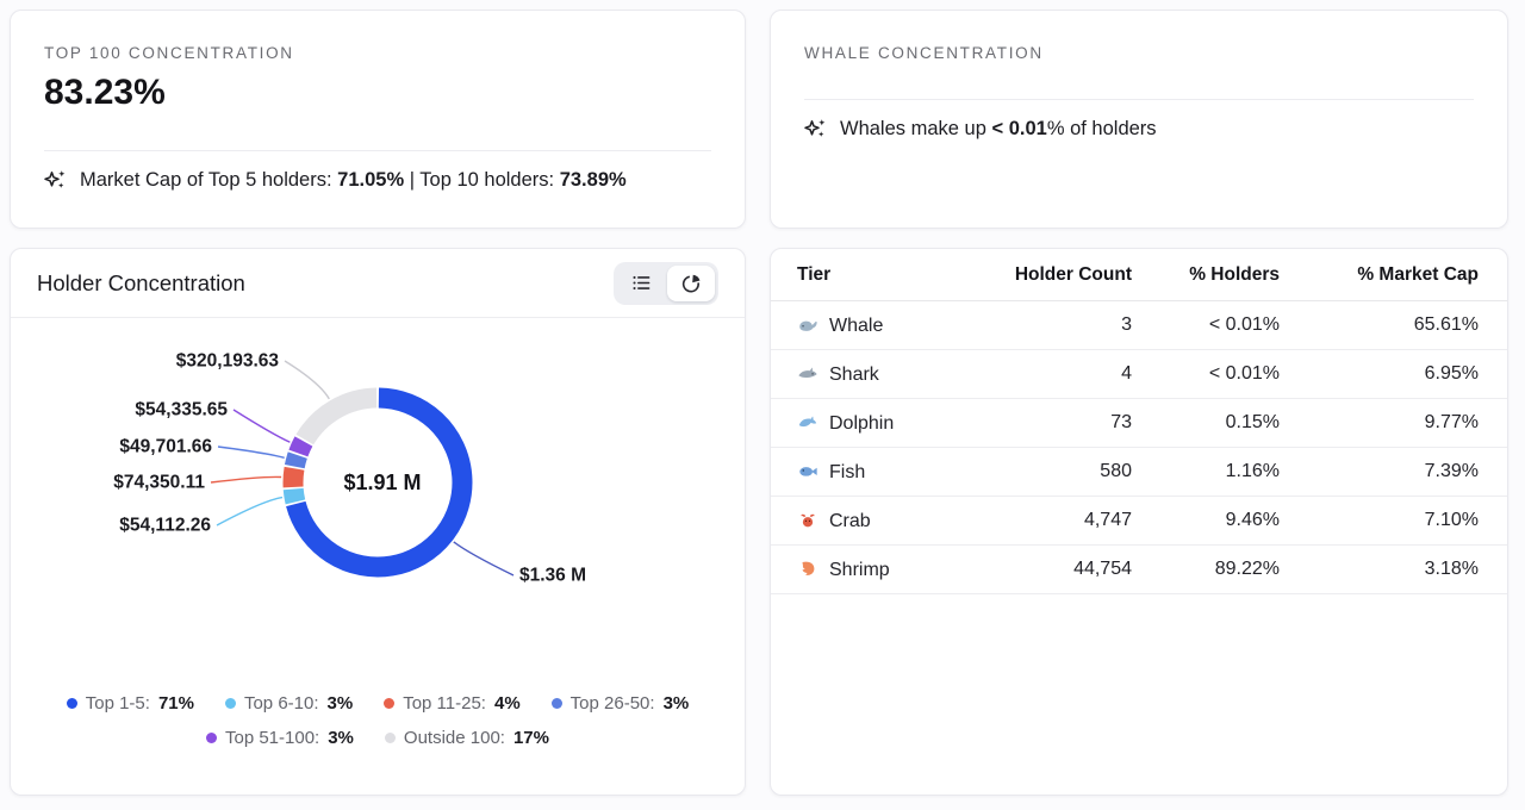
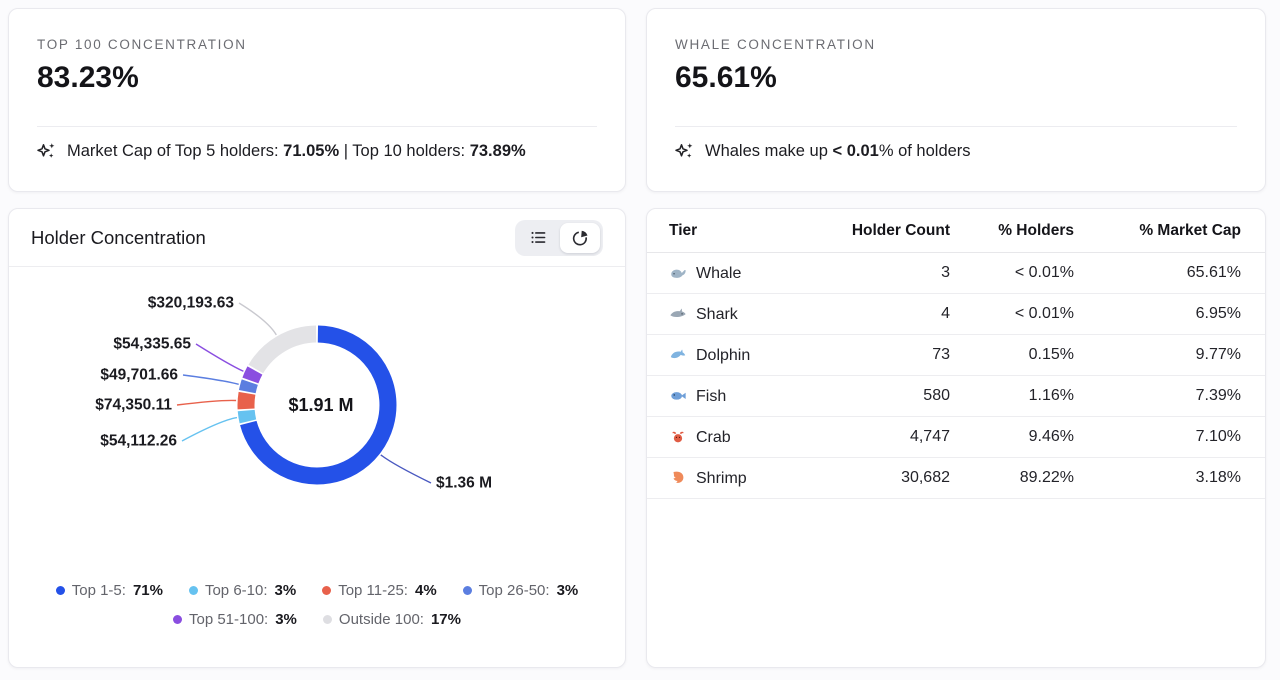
  TOP 100 CONCENTRATION
  83.23%
  Market Cap of Top 5 holders: 71.05% | Top 10 holders: 73.89%
  WHALE CONCENTRATION
+ 65.61%
  Whales make up < 0.01% of holders
  Holder Concentration
  $1.36 M
  $54,112.26
  $74,350.11
  $49,701.66
  $54,335.65
  $320,193.63
  $1.91 M
  Top 1-5:
  71%
  Top 6-10:
  3%
  Top 11-25:
  4%
  Top 26-50:
  3%
  Top 51-100:
  3%
  Outside 100:
  17%
  Tier	Holder Count	% Holders	% Market Cap
  Whale	3	< 0.01%	65.61%
  Shark	4	< 0.01%	6.95%
  Dolphin	73	0.15%	9.77%
  Fish	580	1.16%	7.39%
  Crab	4,747	9.46%	7.10%
- Shrimp	44,754	89.22%	3.18%
+ Shrimp	30,682	89.22%	3.18%
